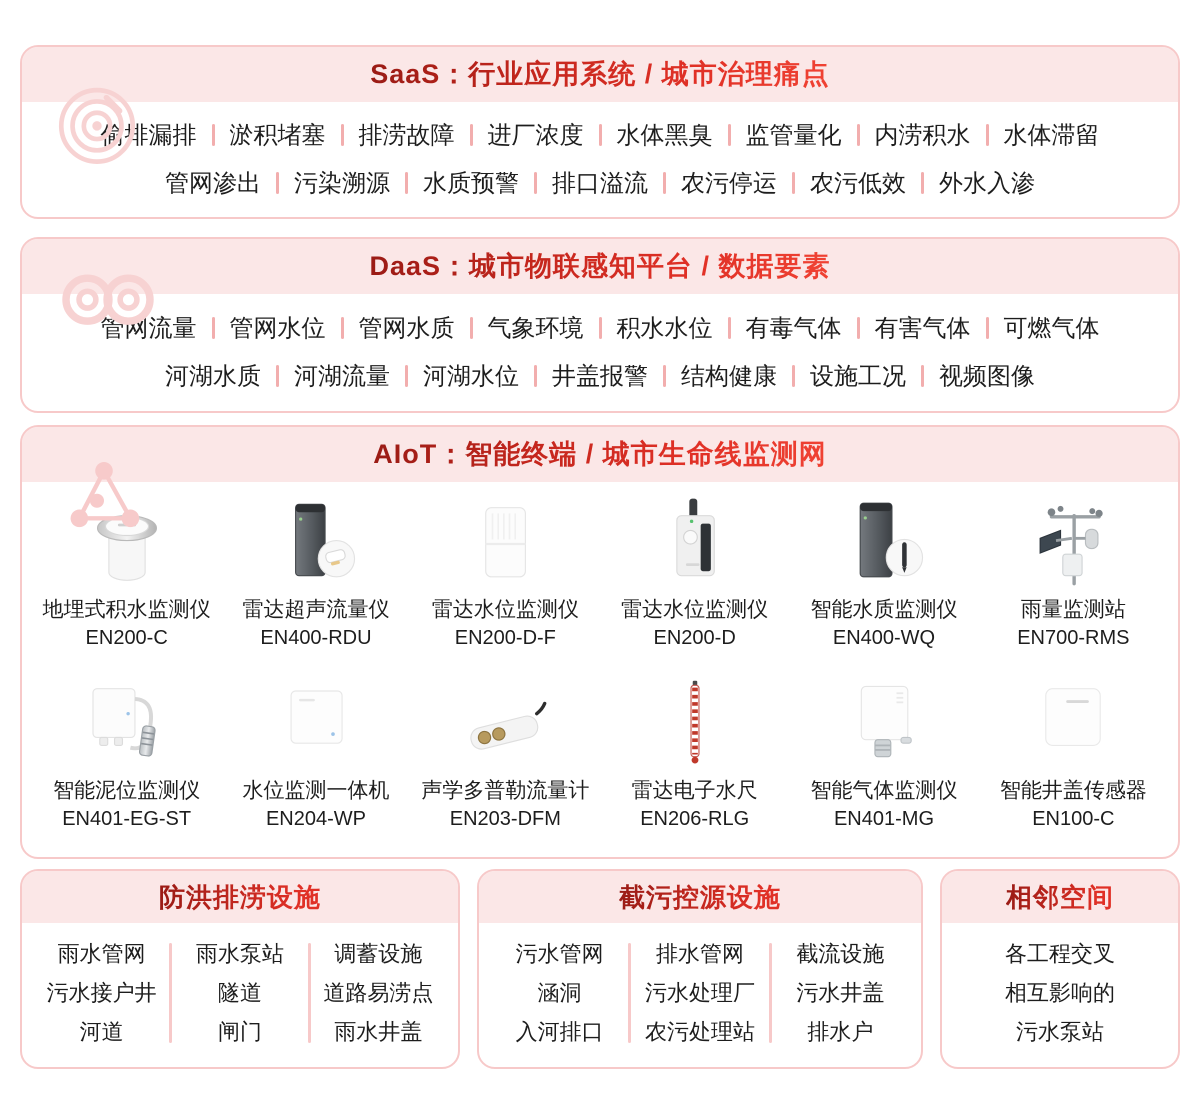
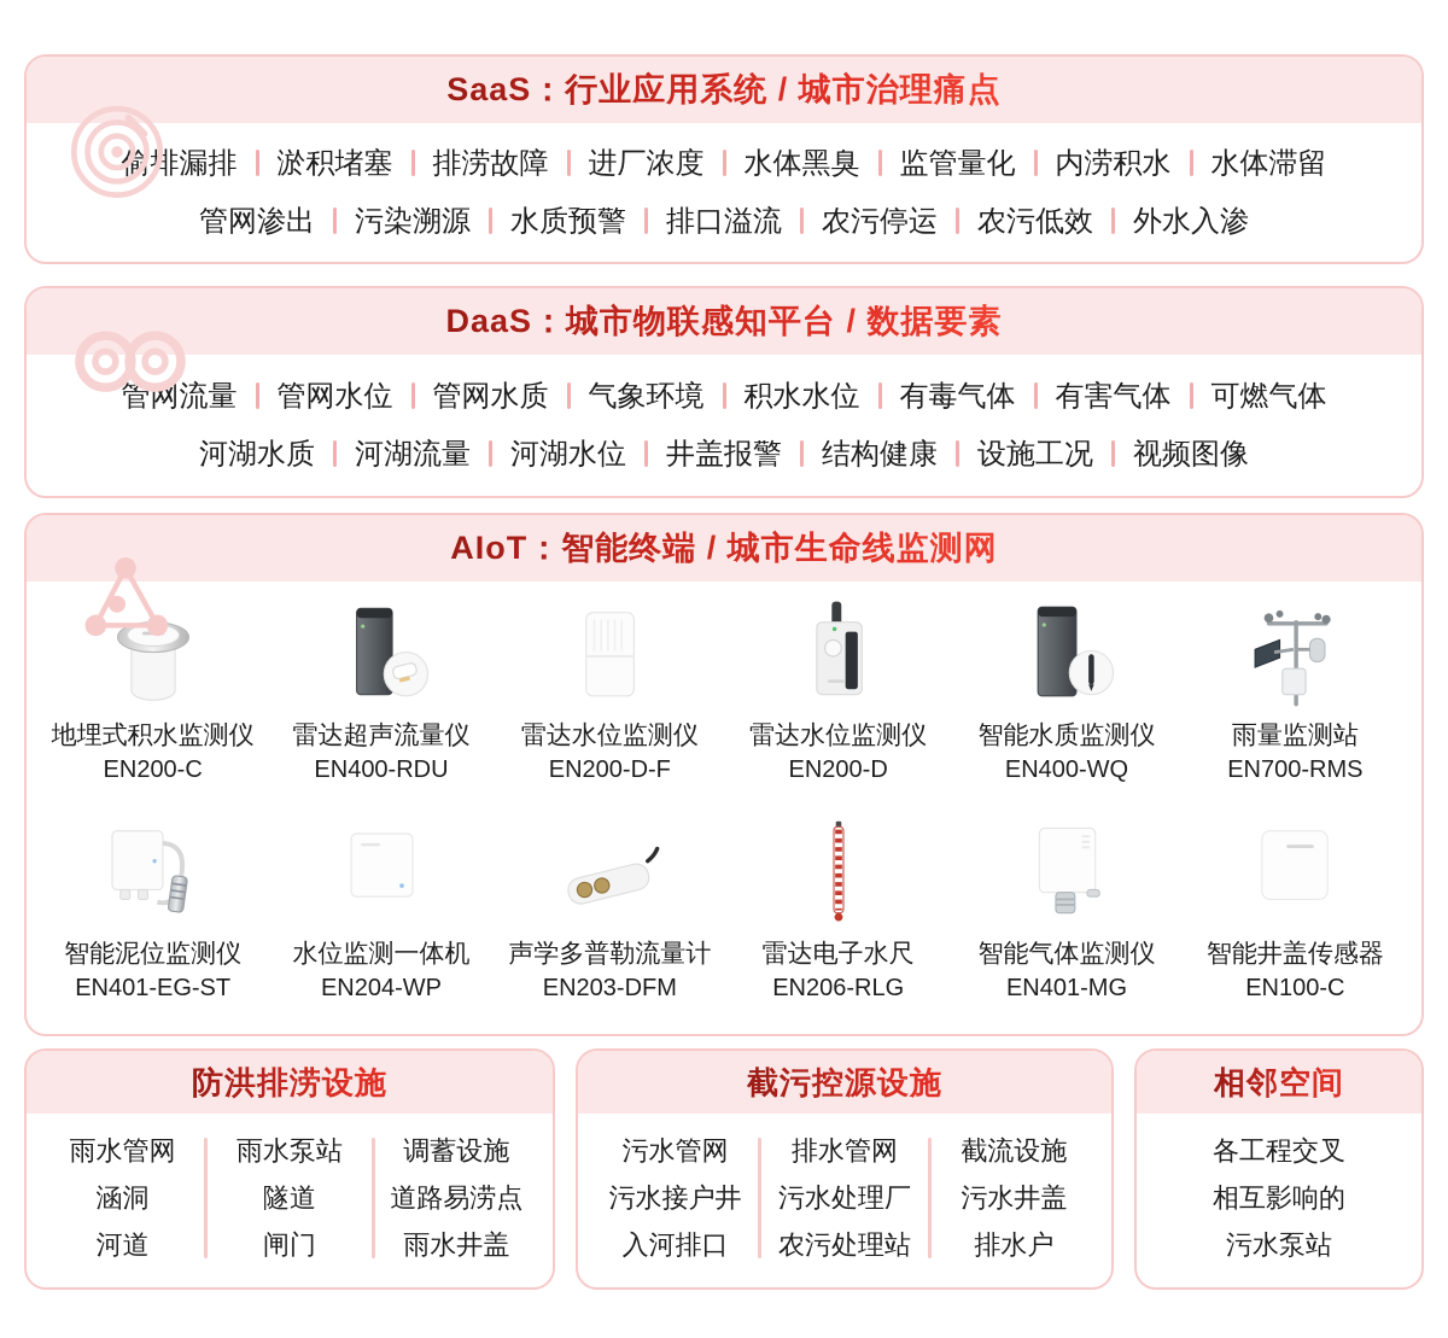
  SaaS：行业应用系统 / 城市治理痛点
  偷排漏排 淤积堵塞 排涝故障 进厂浓度 水体黑臭 监管量化 内涝积水 水体滞留
  管网渗出 污染溯源 水质预警 排口溢流 农污停运 农污低效 外水入渗
  DaaS：城市物联感知平台 / 数据要素
  管网流量 管网水位 管网水质 气象环境 积水水位 有毒气体 有害气体 可燃气体
  河湖水质 河湖流量 河湖水位 井盖报警 结构健康 设施工况 视频图像
  AIoT：智能终端 / 城市生命线监测网
  地埋式积水监测仪
  EN200-C
  雷达超声流量仪
  EN400-RDU
  雷达水位监测仪
  EN200-D-F
  雷达水位监测仪
  EN200-D
  智能水质监测仪
  EN400-WQ
  雨量监测站
  EN700-RMS
  智能泥位监测仪
  EN401-EG-ST
  水位监测一体机
  EN204-WP
  声学多普勒流量计
  EN203-DFM
  雷达电子水尺
  EN206-RLG
  智能气体监测仪
  EN401-MG
  智能井盖传感器
  EN100-C
  防洪排涝设施
  雨水管网
- 污水接户井
+ 涵洞
  河道
  雨水泵站
  隧道
  闸门
  调蓄设施
  道路易涝点
  雨水井盖
  截污控源设施
  污水管网
- 涵洞
+ 污水接户井
  入河排口
  排水管网
  污水处理厂
  农污处理站
  截流设施
  污水井盖
  排水户
  相邻空间
  各工程交叉
  相互影响的
  污水泵站
